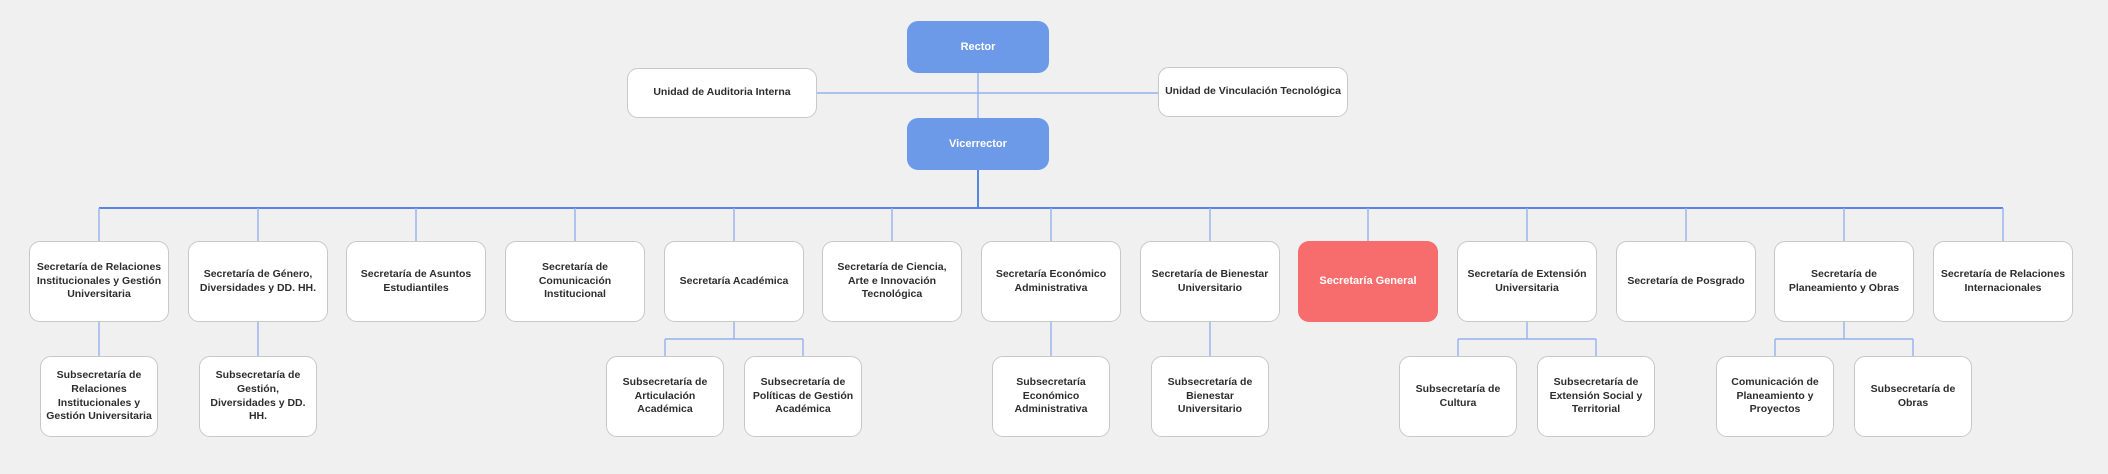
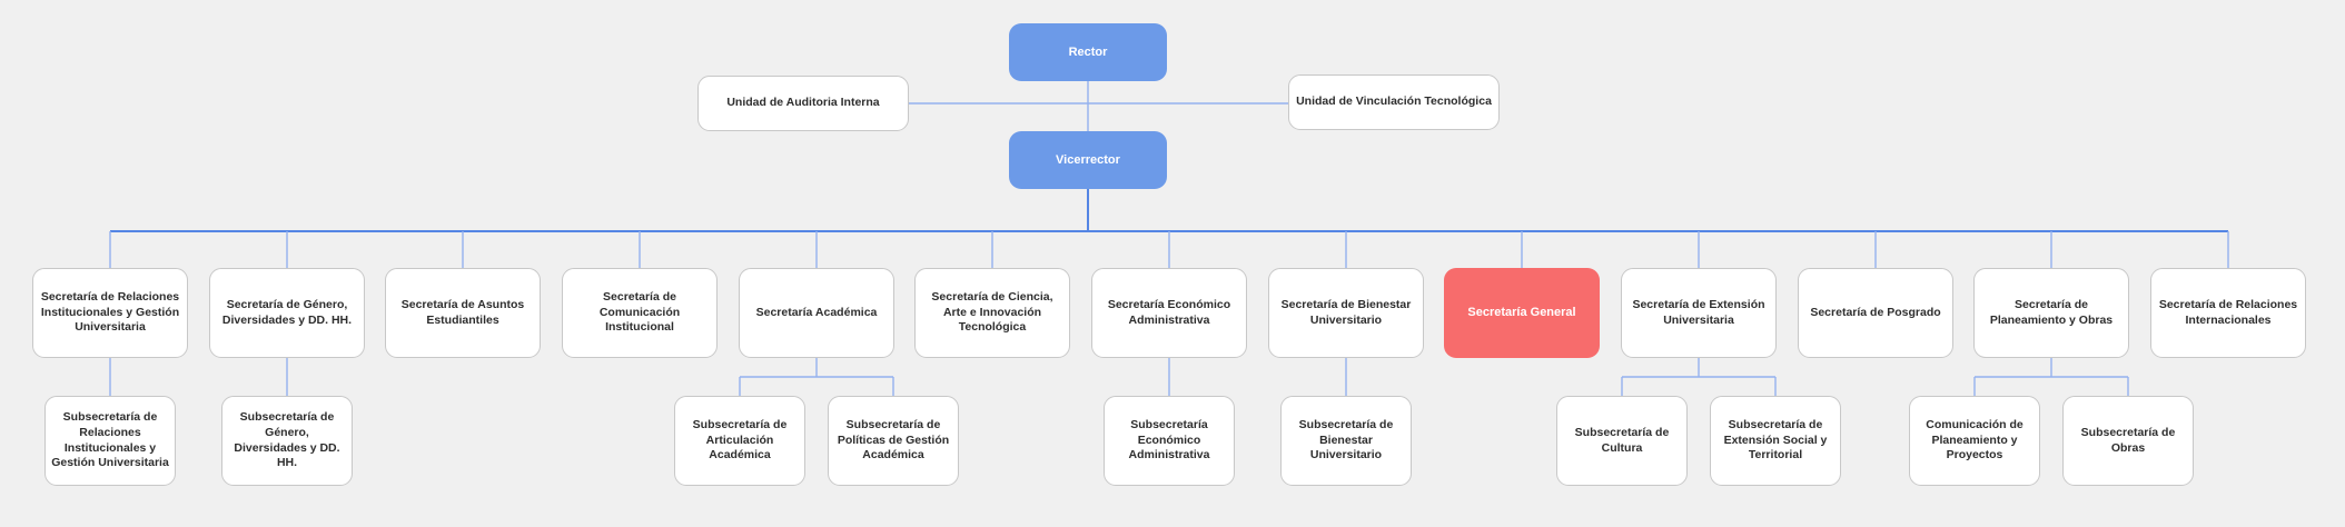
  Rector
  Unidad de Auditoria Interna
  Unidad de Vinculación Tecnológica
  Vicerrector
  Secretaría de Relaciones Institucionales y Gestión Universitaria
  Secretaría de Género, Diversidades y DD. HH.
  Secretaría de Asuntos Estudiantiles
  Secretaría de Comunicación Institucional
  Secretaría Académica
  Secretaría de Ciencia, Arte e Innovación Tecnológica
  Secretaría Económico Administrativa
  Secretaría de Bienestar Universitario
  Secretaría General
  Secretaría de Extensión Universitaria
  Secretaría de Posgrado
  Secretaría de Planeamiento y Obras
  Secretaría de Relaciones Internacionales
  Subsecretaría de Relaciones Institucionales y Gestión Universitaria
- Subsecretaría de Gestión, Diversidades y DD. HH.
+ Subsecretaría de Género, Diversidades y DD. HH.
  Subsecretaría de Articulación Académica
  Subsecretaría de Políticas de Gestión Académica
  Subsecretaría Económico Administrativa
  Subsecretaría de Bienestar Universitario
  Subsecretaría de Cultura
  Subsecretaría de Extensión Social y Territorial
  Comunicación de Planeamiento y Proyectos
  Subsecretaría de Obras
